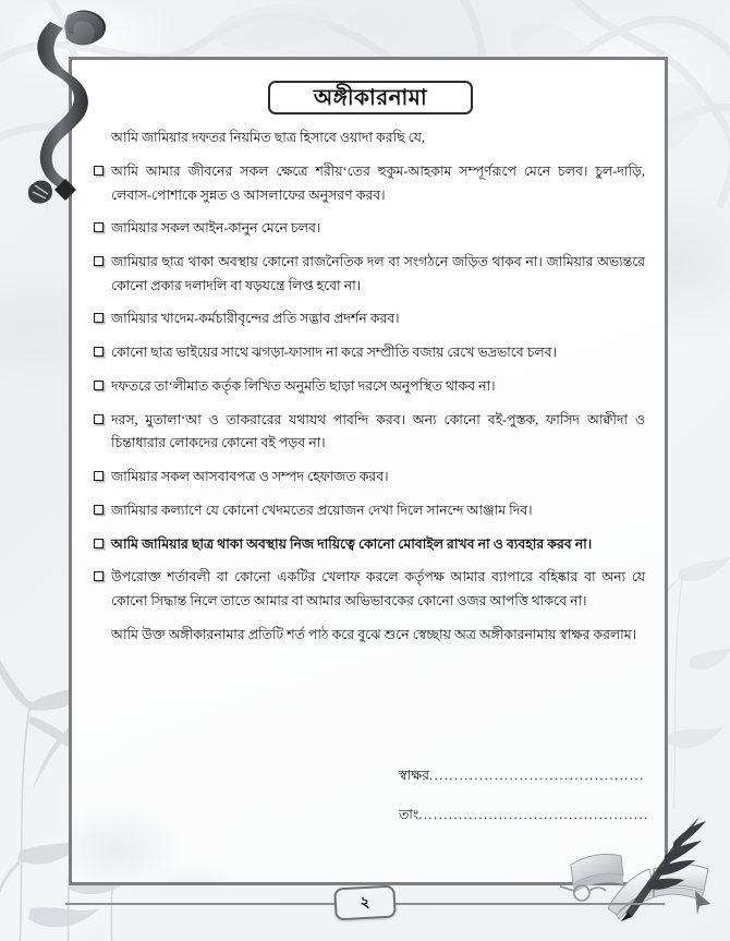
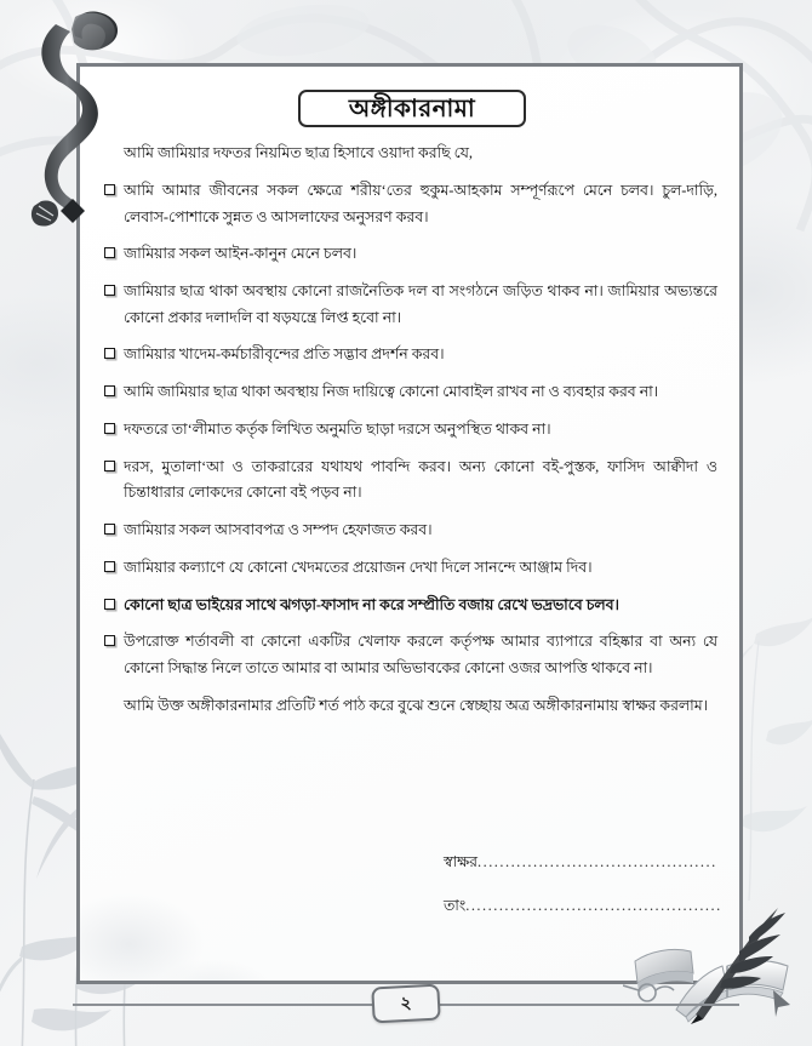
  অঙ্গীকারনামা
  আমি জামিয়ার দফতর নিয়মিত ছাত্র হিসাবে ওয়াদা করছি যে,
  আমি আমার জীবনের সকল ক্ষেত্রে শরীয়‘তের হুকুম-আহকাম সম্পূর্ণরূপে মেনে চলব। চুল-দাড়ি, লেবাস-পোশাকে সুন্নত ও আসলাফের অনুসরণ করব।
  জামিয়ার সকল আইন-কানুন মেনে চলব।
  জামিয়ার ছাত্র থাকা অবস্থায় কোনো রাজনৈতিক দল বা সংগঠনে জড়িত থাকব না। জামিয়ার অভ্যন্তরে কোনো প্রকার দলাদলি বা ষড়যন্ত্রে লিপ্ত হবো না।
  জামিয়ার খাদেম-কর্মচারীবৃন্দের প্রতি সদ্ভাব প্রদর্শন করব।
- কোনো ছাত্র ভাইয়ের সাথে ঝগড়া-ফাসাদ না করে সম্প্রীতি বজায় রেখে ভদ্রভাবে চলব।
+ আমি জামিয়ার ছাত্র থাকা অবস্থায় নিজ দায়িত্বে কোনো মোবাইল রাখব না ও ব্যবহার করব না।
  দফতরে তা‘লীমাত কর্তৃক লিখিত অনুমতি ছাড়া দরসে অনুপস্থিত থাকব না।
  দরস, মুতালা‘আ ও তাকরারের যথাযথ পাবন্দি করব। অন্য কোনো বই-পুস্তক, ফাসিদ আক্বীদা ও চিন্তাধারার লোকদের কোনো বই পড়ব না।
  জামিয়ার সকল আসবাবপত্র ও সম্পদ হেফাজত করব।
  জামিয়ার কল্যাণে যে কোনো খেদমতের প্রয়োজন দেখা দিলে সানন্দে আঞ্জাম দিব।
- আমি জামিয়ার ছাত্র থাকা অবস্থায় নিজ দায়িত্বে কোনো মোবাইল রাখব না ও ব্যবহার করব না।
+ কোনো ছাত্র ভাইয়ের সাথে ঝগড়া-ফাসাদ না করে সম্প্রীতি বজায় রেখে ভদ্রভাবে চলব।
  উপরোক্ত শর্তাবলী বা কোনো একটির খেলাফ করলে কর্তৃপক্ষ আমার ব্যাপারে বহিষ্কার বা অন্য যে কোনো সিদ্ধান্ত নিলে তাতে আমার বা আমার অভিভাবকের কোনো ওজর আপত্তি থাকবে না।
  আমি উক্ত অঙ্গীকারনামার প্রতিটি শর্ত পাঠ করে বুঝে শুনে স্বেচ্ছায় অত্র অঙ্গীকারনামায় স্বাক্ষর করলাম।
  স্বাক্ষর
  ...........................................
  তাং
  ..............................................
